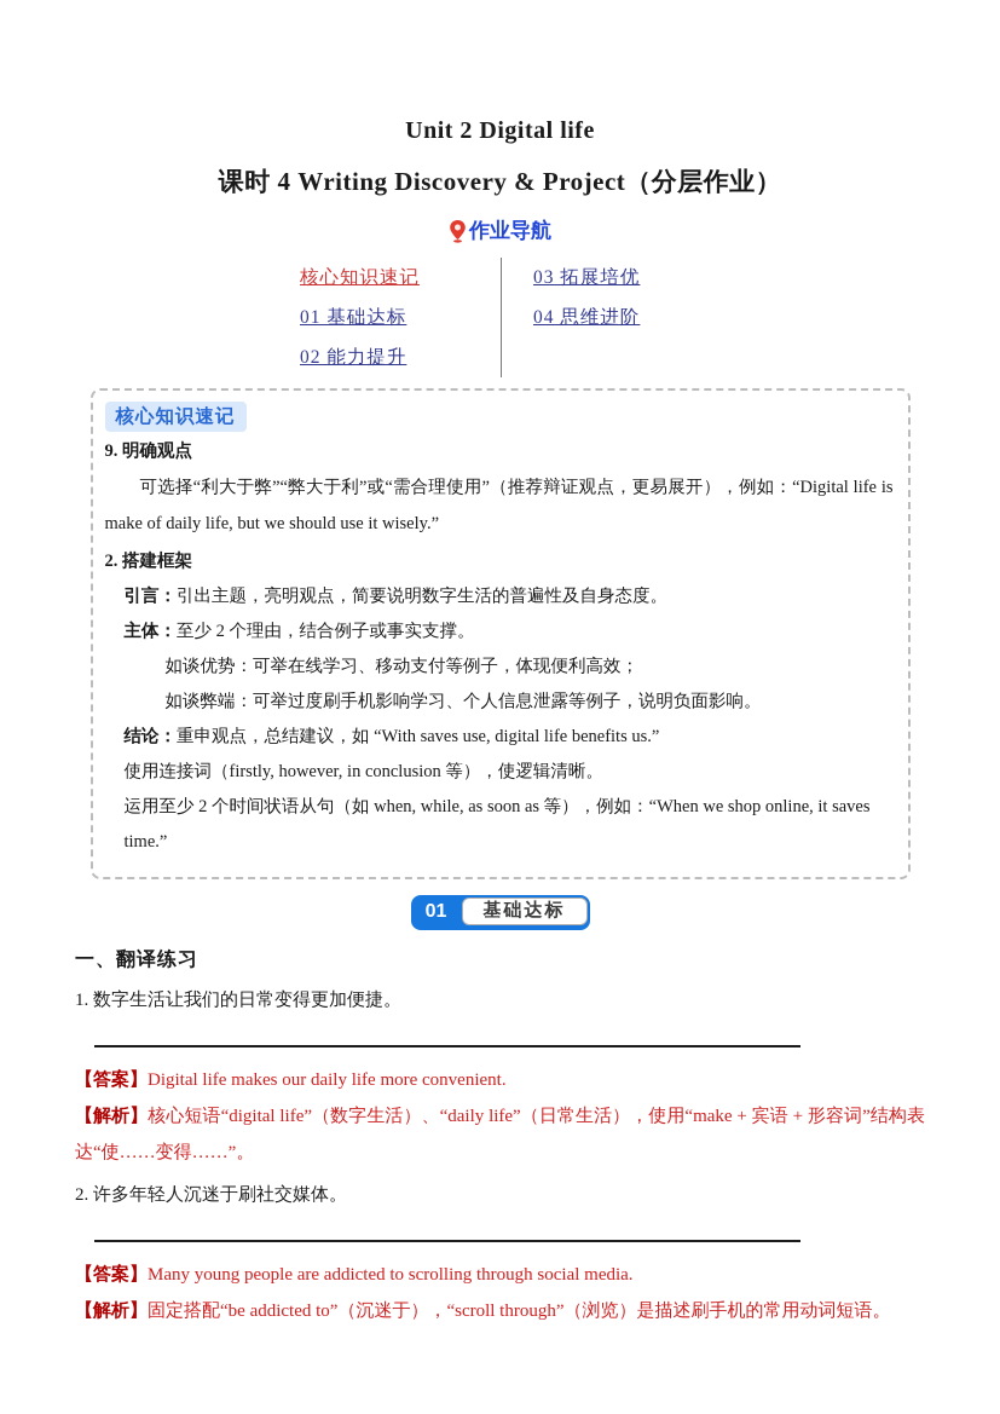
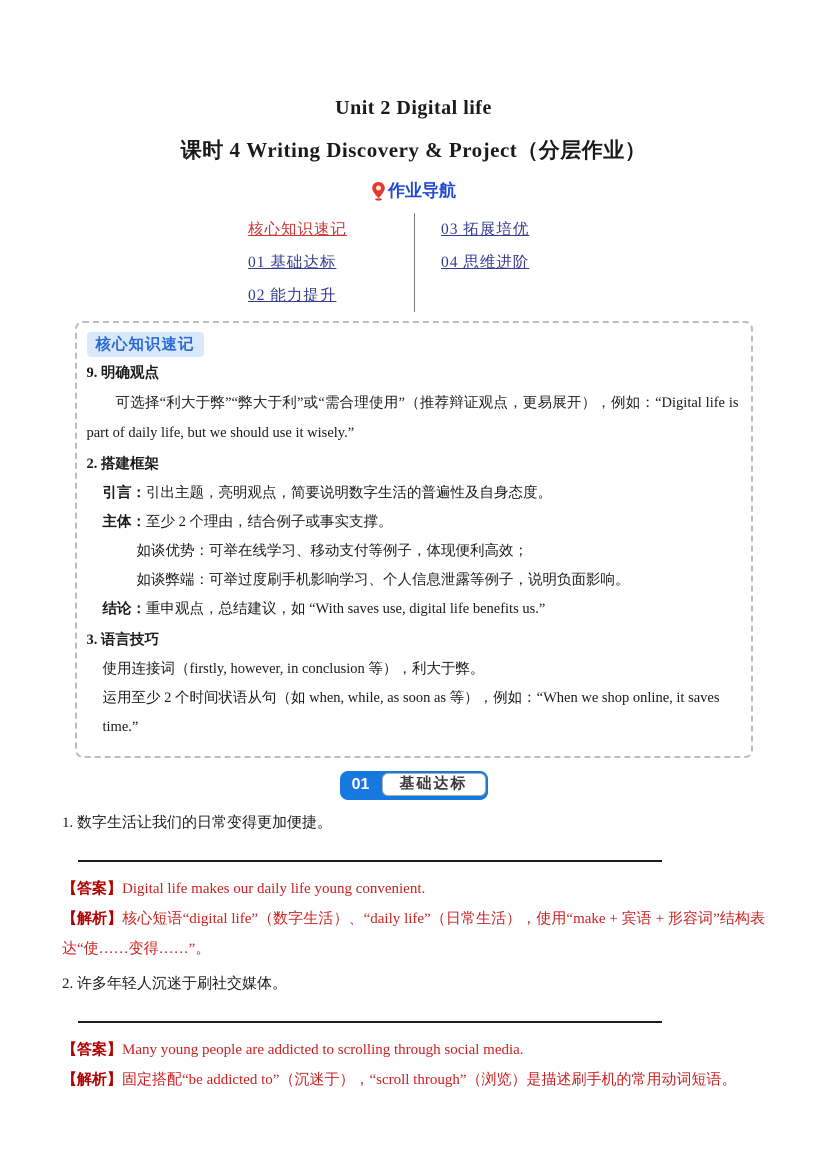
  Unit 2 Digital life
  课时 4 Writing Discovery & Project（分层作业）
  作业导航
  核心知识速记
  01 基础达标
  02 能力提升
  03 拓展培优
  04 思维进阶
  核心知识速记
  9. 明确观点
- 可选择“利大于弊”“弊大于利”或“需合理使用”（推荐辩证观点，更易展开），例如：“Digital life is make of daily life, but we should use it wisely.”
+ 可选择“利大于弊”“弊大于利”或“需合理使用”（推荐辩证观点，更易展开），例如：“Digital life is part of daily life, but we should use it wisely.”
  2. 搭建框架
  引言：引出主题，亮明观点，简要说明数字生活的普遍性及自身态度。
  主体：至少 2 个理由，结合例子或事实支撑。
  如谈优势：可举在线学习、移动支付等例子，体现便利高效；
  如谈弊端：可举过度刷手机影响学习、个人信息泄露等例子，说明负面影响。
  结论：重申观点，总结建议，如 “With saves use, digital life benefits us.”
+ 3. 语言技巧
- 使用连接词（firstly, however, in conclusion 等），使逻辑清晰。
+ 使用连接词（firstly, however, in conclusion 等），利大于弊。
  运用至少 2 个时间状语从句（如 when, while, as soon as 等），例如：“When we shop online, it saves time.”
  01
  基础达标
- 一、翻译练习
  1. 数字生活让我们的日常变得更加便捷。
- 【答案】Digital life makes our daily life more convenient.
+ 【答案】Digital life makes our daily life young convenient.
  【解析】核心短语“digital life”（数字生活）、“daily life”（日常生活），使用“make + 宾语 + 形容词”结构表达“使……变得……”。
  2. 许多年轻人沉迷于刷社交媒体。
  【答案】Many young people are addicted to scrolling through social media.
  【解析】固定搭配“be addicted to”（沉迷于），“scroll through”（浏览）是描述刷手机的常用动词短语。
